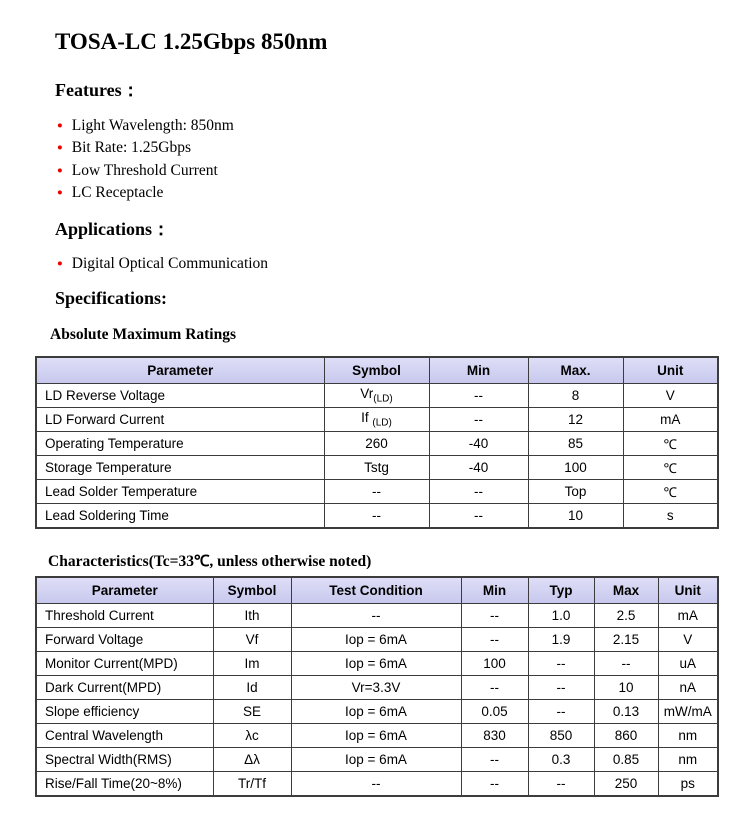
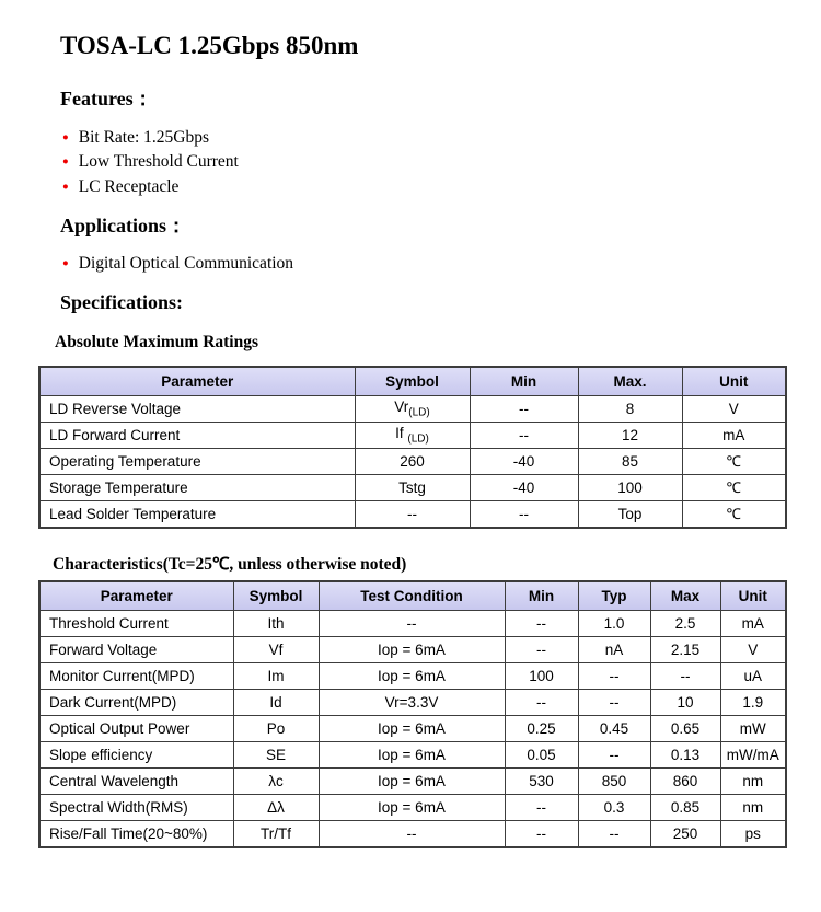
  TOSA-LC 1.25Gbps 850nm
  Features：
- Light Wavelength: 850nm
  Bit Rate: 1.25Gbps
  Low Threshold Current
  LC Receptacle
  Applications：
  Digital Optical Communication
  Specifications:
  Absolute Maximum Ratings
  Parameter	Symbol	Min	Max.	Unit
  LD Reverse Voltage	Vr(LD)	--	8	V
  LD Forward Current	If (LD)	--	12	mA
  Operating Temperature	260	-40	85	℃
  Storage Temperature	Tstg	-40	100	℃
  Lead Solder Temperature	--	--	Top	℃
- Lead Soldering Time	--	--	10	s
- Characteristics(Tc=33℃, unless otherwise noted)
+ Characteristics(Tc=25℃, unless otherwise noted)
  Parameter	Symbol	Test Condition	Min	Typ	Max	Unit
  Threshold Current	Ith	--	--	1.0	2.5	mA
- Forward Voltage	Vf	Iop = 6mA	--	1.9	2.15	V
+ Forward Voltage	Vf	Iop = 6mA	--	nA	2.15	V
  Monitor Current(MPD)	Im	Iop = 6mA	100	--	--	uA
- Dark Current(MPD)	Id	Vr=3.3V	--	--	10	nA
+ Dark Current(MPD)	Id	Vr=3.3V	--	--	10	1.9
+ Optical Output Power	Po	Iop = 6mA	0.25	0.45	0.65	mW
  Slope efficiency	SE	Iop = 6mA	0.05	--	0.13	mW/mA
- Central Wavelength	λc	Iop = 6mA	830	850	860	nm
+ Central Wavelength	λc	Iop = 6mA	530	850	860	nm
  Spectral Width(RMS)	Δλ	Iop = 6mA	--	0.3	0.85	nm
- Rise/Fall Time(20~8%)	Tr/Tf	--	--	--	250	ps
+ Rise/Fall Time(20~80%)	Tr/Tf	--	--	--	250	ps
